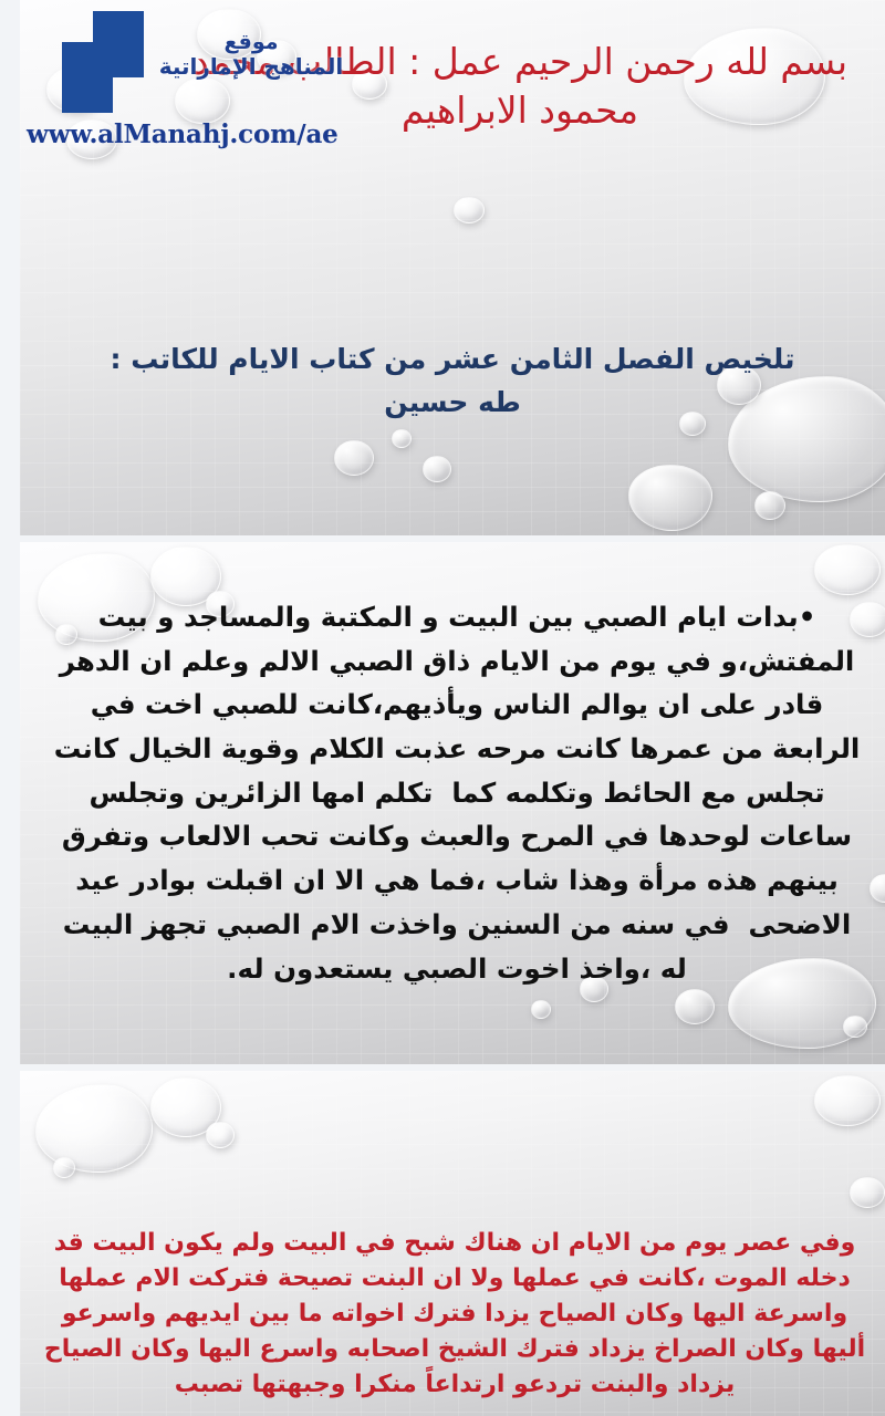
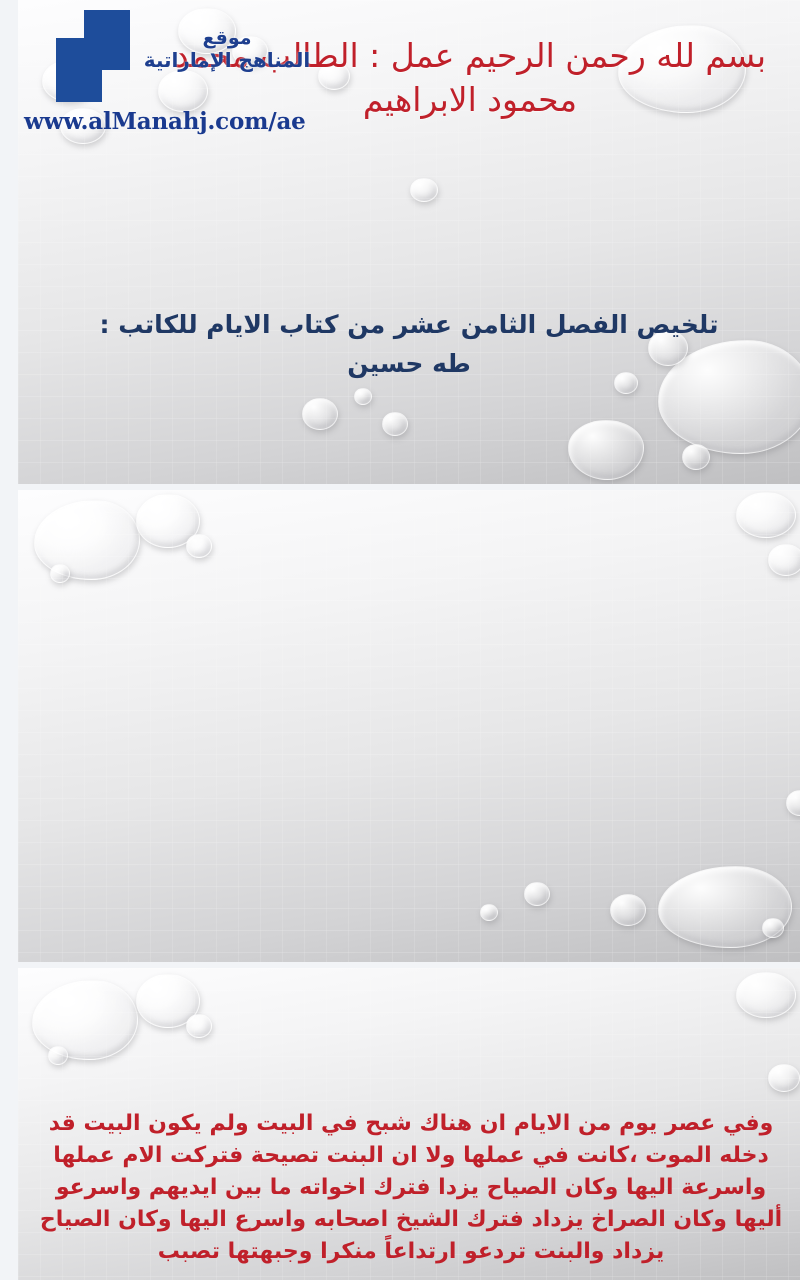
  بسم لله رحمن الرحيم عمل : الطالب محمد محمود الابراهيم
  تلخيص الفصل الثامن عشر من كتاب الايام للكاتب : طه حسين
  موقع
  المناهج الإماراتية
  www.alManahj.com/ae
- •بدات ايام الصبي بين البيت و المكتبة والمساجد و بيت المفتش،و في يوم من الايام ذاق الصبي الالم وعلم ان الدهر قادر على ان يوالم الناس ويأذيهم،كانت للصبي اخت في الرابعة من عمرها كانت مرحه عذبت الكلام وقوية الخيال كانت تجلس مع الحائط وتكلمه كما تكلم امها الزائرين وتجلس ساعات لوحدها في المرح والعبث وكانت تحب الالعاب وتفرق بينهم هذه مرأة وهذا شاب ،فما هي الا ان اقبلت بوادر عيد الاضحى في سنه من السنين واخذت الام الصبي تجهز البيت له ،واخذ اخوت الصبي يستعدون له.
  وفي عصر يوم من الايام ان هناك شبح في البيت ولم يكون البيت قد دخله الموت ،كانت في عملها ولا ان البنت تصيحة فتركت الام عملها واسرعة اليها وكان الصياح يزدا فترك اخواته ما بين ايديهم واسرعو أليها وكان الصراخ يزداد فترك الشيخ اصحابه واسرع اليها وكان الصياح يزداد والبنت تردعو ارتداعاً منكرا وجبهتها تصبب
